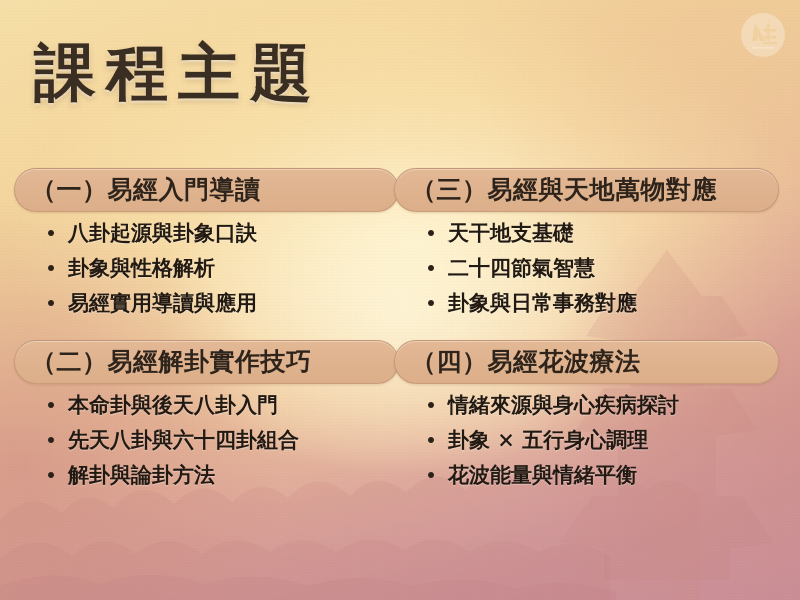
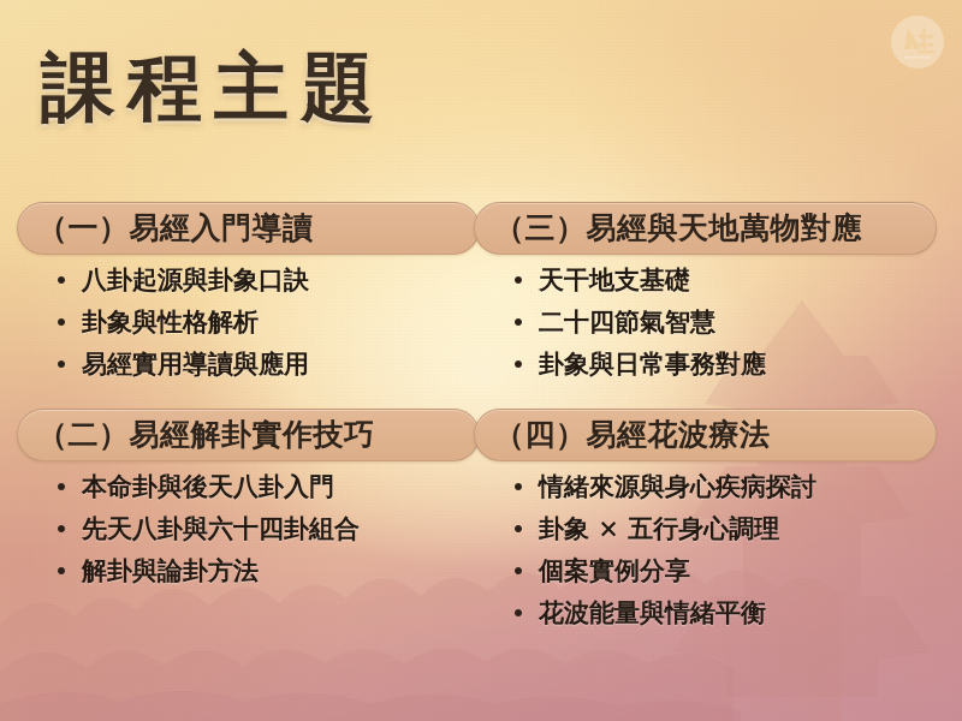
  課程主題
  （一）易經入門導讀
  八卦起源與卦象口訣
  卦象與性格解析
  易經實用導讀與應用
  （二）易經解卦實作技巧
  本命卦與後天八卦入門
  先天八卦與六十四卦組合
  解卦與論卦方法
  （三）易經與天地萬物對應
  天干地支基礎
  二十四節氣智慧
  卦象與日常事務對應
  （四）易經花波療法
  情緒來源與身心疾病探討
  卦象 × 五行身心調理
+ 個案實例分享
  花波能量與情緒平衡
